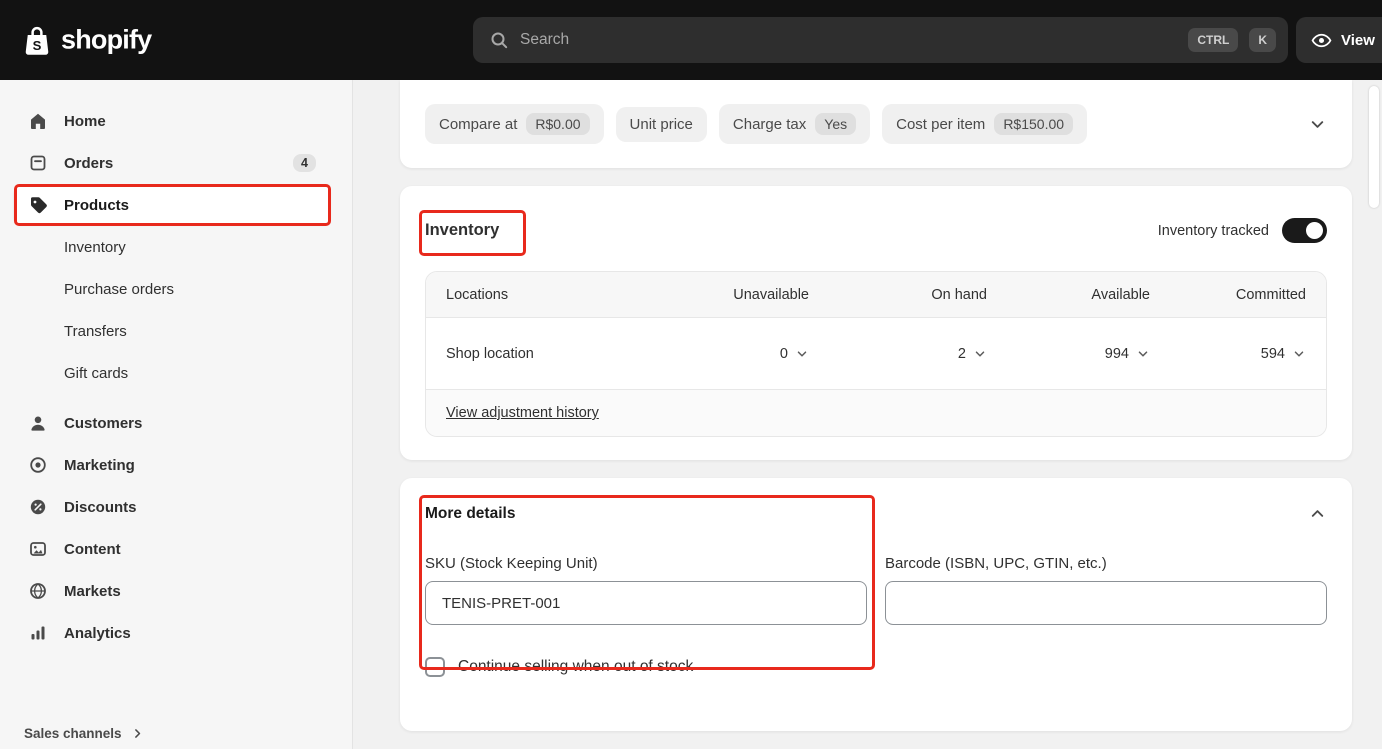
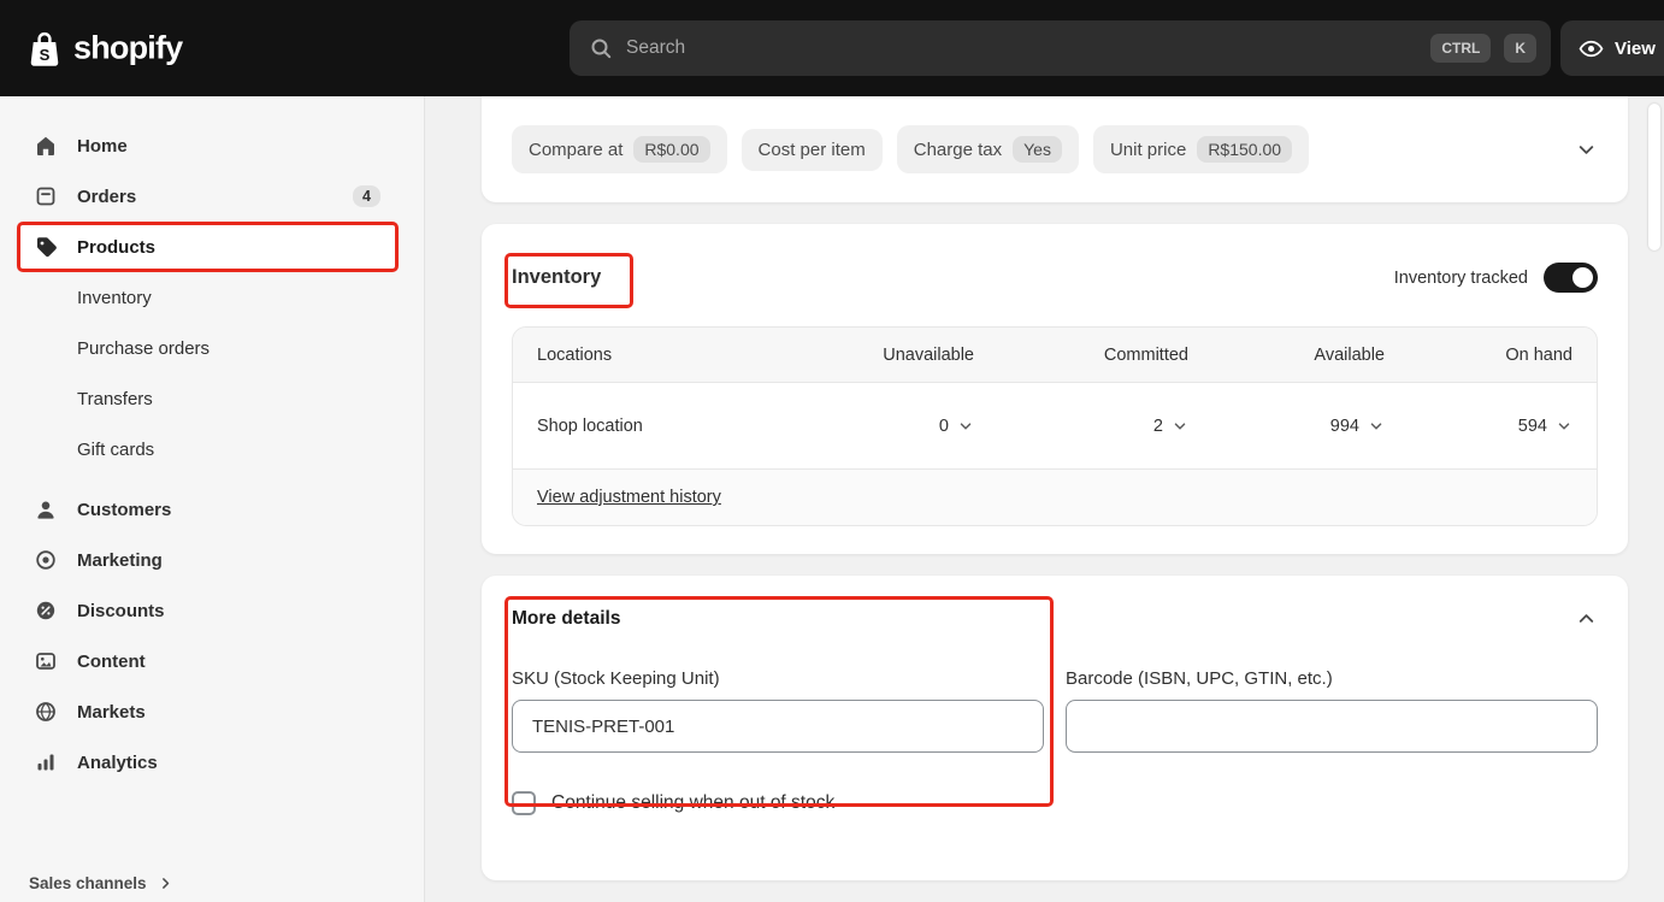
  S
  shopify
  Search
  CTRL
  K
  View
  Home
  Orders
  4
  Products
  Inventory
  Purchase orders
  Transfers
  Gift cards
  Customers
  Marketing
  Discounts
  Content
  Markets
  Analytics
  Sales channels
  Compare at
  R$0.00
- Unit price
+ Cost per item
  Charge tax
  Yes
- Cost per item
+ Unit price
  R$150.00
  Inventory
  Inventory tracked
  Locations
  Unavailable
- On hand
+ Committed
  Available
- Committed
+ On hand
  Shop location
  0
  2
  994
  594
  View adjustment history
  More details
  SKU (Stock Keeping Unit)
  TENIS-PRET-001
  Barcode (ISBN, UPC, GTIN, etc.)
  Continue selling when out of stock
